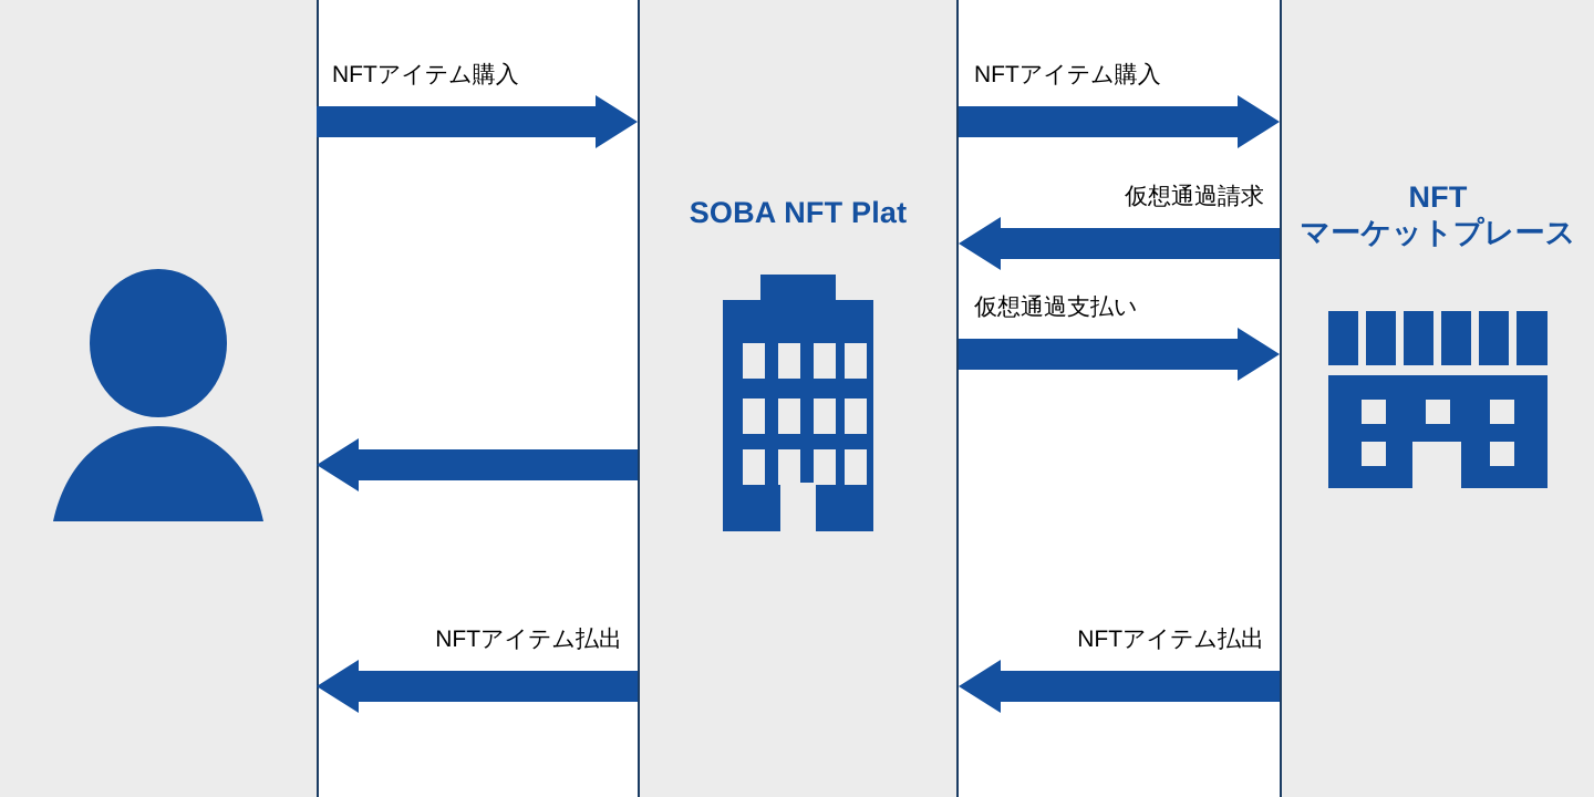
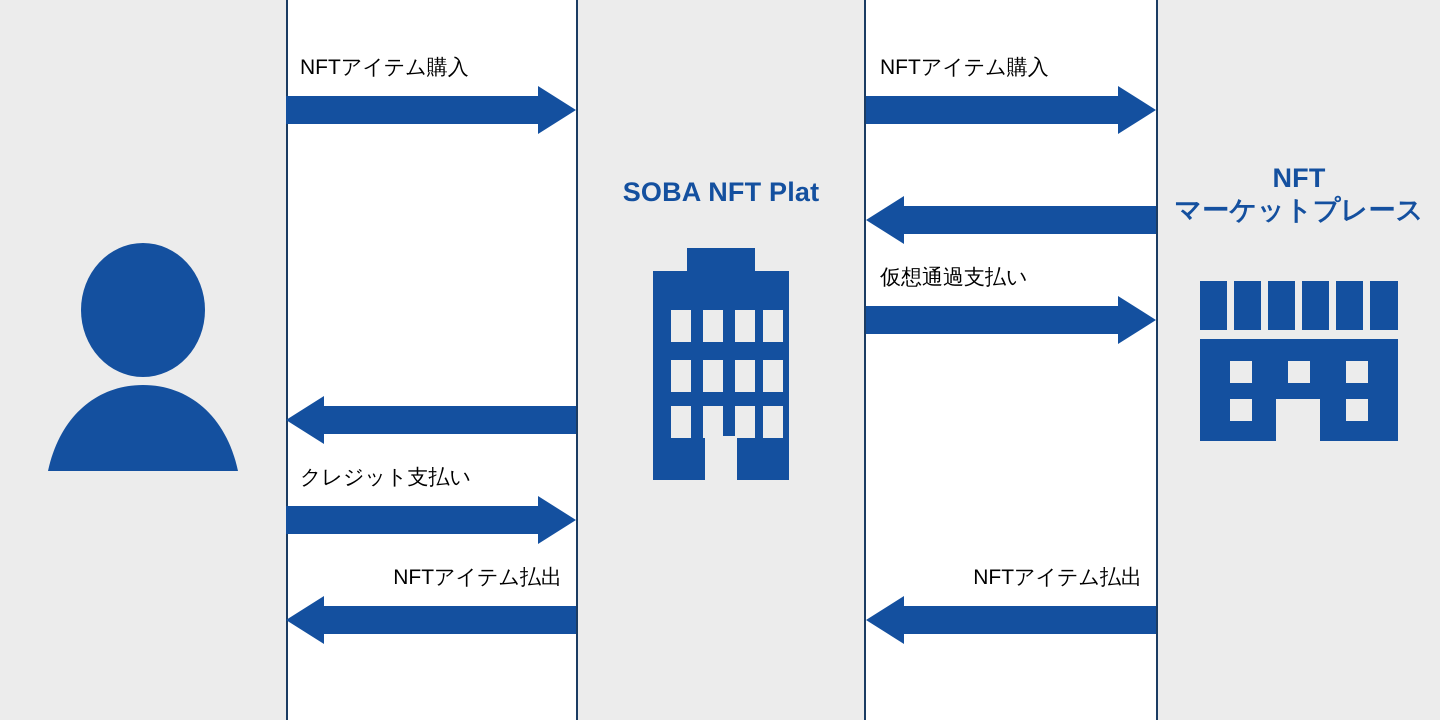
  SOBA NFT Plat
  NFT
  マーケットプレース
  NFTアイテム購入
+ クレジット支払い
  NFTアイテム払出
  NFTアイテム購入
- 仮想通過請求
  仮想通過支払い
  NFTアイテム払出
